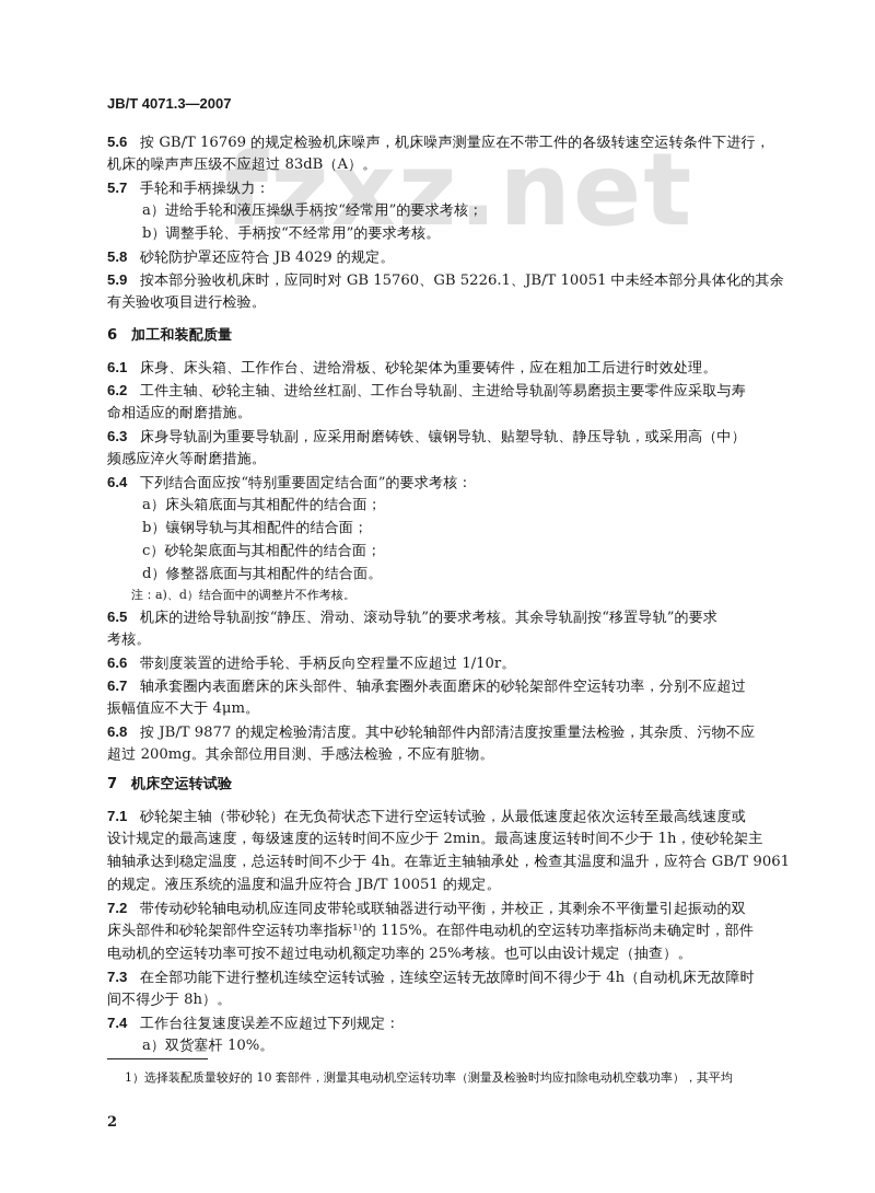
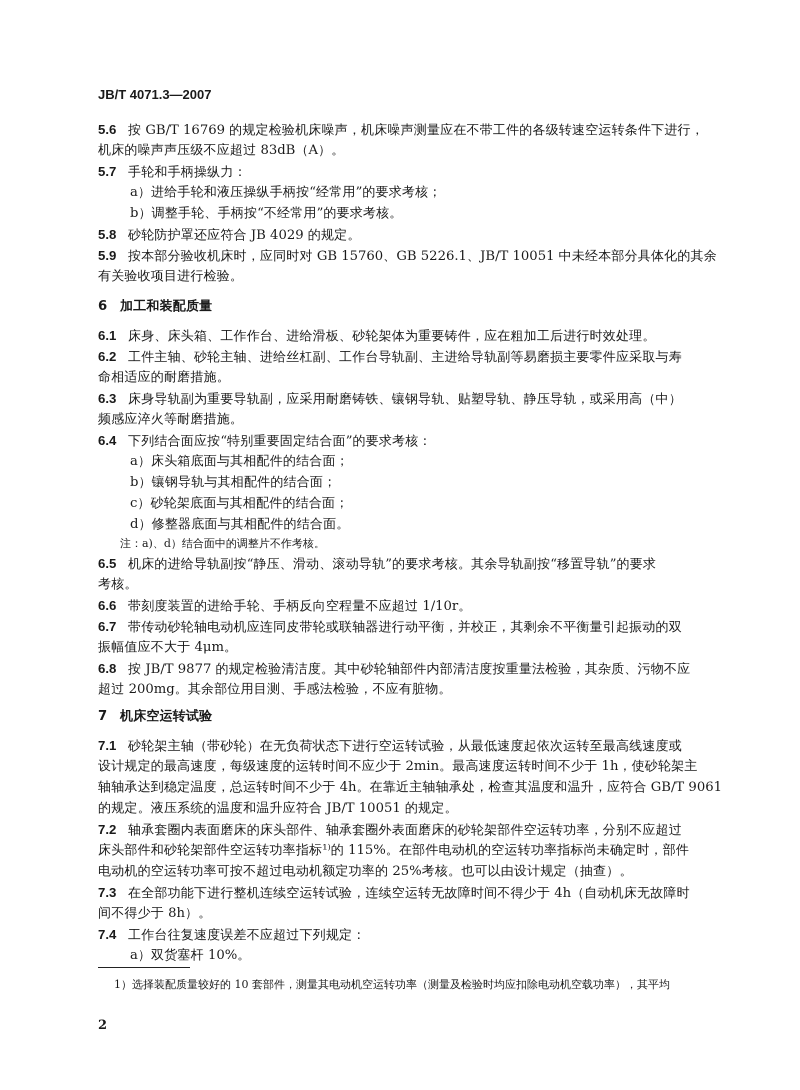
- fzxz.net
  JB/T 4071.3—2007
  5.6 按 GB/T 16769 的规定检验机床噪声，机床噪声测量应在不带工件的各级转速空运转条件下进行，
  机床的噪声声压级不应超过 83dB（A）。
  5.7 手轮和手柄操纵力：
  a）进给手轮和液压操纵手柄按“经常用”的要求考核；
  b）调整手轮、手柄按“不经常用”的要求考核。
  5.8 砂轮防护罩还应符合 JB 4029 的规定。
  5.9 按本部分验收机床时，应同时对 GB 15760、GB 5226.1、JB/T 10051 中未经本部分具体化的其余
  有关验收项目进行检验。
  6 加工和装配质量
  6.1 床身、床头箱、工作作台、进给滑板、砂轮架体为重要铸件，应在粗加工后进行时效处理。
  6.2 工件主轴、砂轮主轴、进给丝杠副、工作台导轨副、主进给导轨副等易磨损主要零件应采取与寿
  命相适应的耐磨措施。
  6.3 床身导轨副为重要导轨副，应采用耐磨铸铁、镶钢导轨、贴塑导轨、静压导轨，或采用高（中）
  频感应淬火等耐磨措施。
  6.4 下列结合面应按“特别重要固定结合面”的要求考核：
  a）床头箱底面与其相配件的结合面；
  b）镶钢导轨与其相配件的结合面；
  c）砂轮架底面与其相配件的结合面；
  d）修整器底面与其相配件的结合面。
  注：a)、d）结合面中的调整片不作考核。
  6.5 机床的进给导轨副按“静压、滑动、滚动导轨”的要求考核。其余导轨副按“移置导轨”的要求
  考核。
  6.6 带刻度装置的进给手轮、手柄反向空程量不应超过 1/10r。
- 6.7 轴承套圈内表面磨床的床头部件、轴承套圈外表面磨床的砂轮架部件空运转功率，分别不应超过
+ 6.7 带传动砂轮轴电动机应连同皮带轮或联轴器进行动平衡，并校正，其剩余不平衡量引起振动的双
  振幅值应不大于 4μm。
  6.8 按 JB/T 9877 的规定检验清洁度。其中砂轮轴部件内部清洁度按重量法检验，其杂质、污物不应
  超过 200mg。其余部位用目测、手感法检验，不应有脏物。
  7 机床空运转试验
  7.1 砂轮架主轴（带砂轮）在无负荷状态下进行空运转试验，从最低速度起依次运转至最高线速度或
  设计规定的最高速度，每级速度的运转时间不应少于 2min。最高速度运转时间不少于 1h，使砂轮架主
  轴轴承达到稳定温度，总运转时间不少于 4h。在靠近主轴轴承处，检查其温度和温升，应符合 GB/T 9061
  的规定。液压系统的温度和温升应符合 JB/T 10051 的规定。
- 7.2 带传动砂轮轴电动机应连同皮带轮或联轴器进行动平衡，并校正，其剩余不平衡量引起振动的双
+ 7.2 轴承套圈内表面磨床的床头部件、轴承套圈外表面磨床的砂轮架部件空运转功率，分别不应超过
  床头部件和砂轮架部件空运转功率指标¹⁾的 115%。在部件电动机的空运转功率指标尚未确定时，部件
  电动机的空运转功率可按不超过电动机额定功率的 25%考核。也可以由设计规定（抽查）。
  7.3 在全部功能下进行整机连续空运转试验，连续空运转无故障时间不得少于 4h（自动机床无故障时
  间不得少于 8h）。
  7.4 工作台往复速度误差不应超过下列规定：
  a）双货塞杆 10%。
  1）选择装配质量较好的 10 套部件，测量其电动机空运转功率（测量及检验时均应扣除电动机空载功率），其平均
  2
